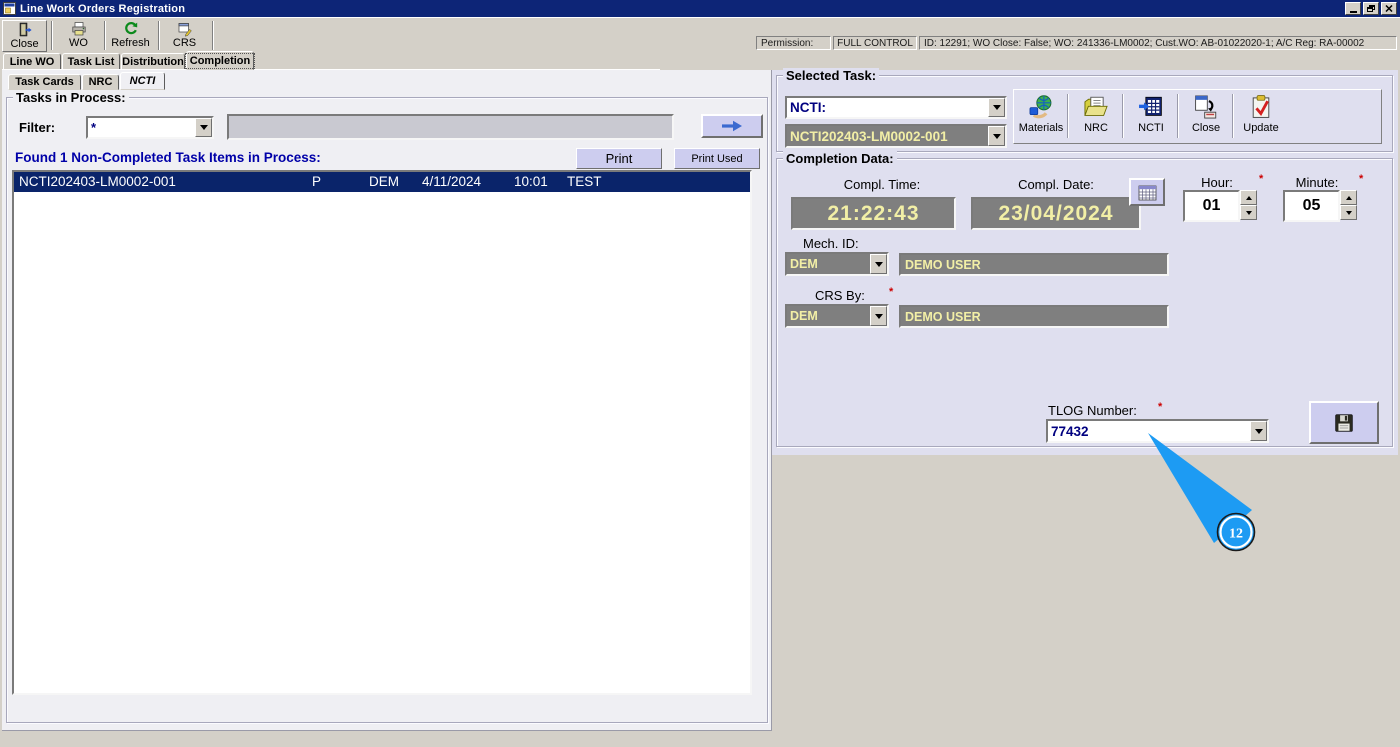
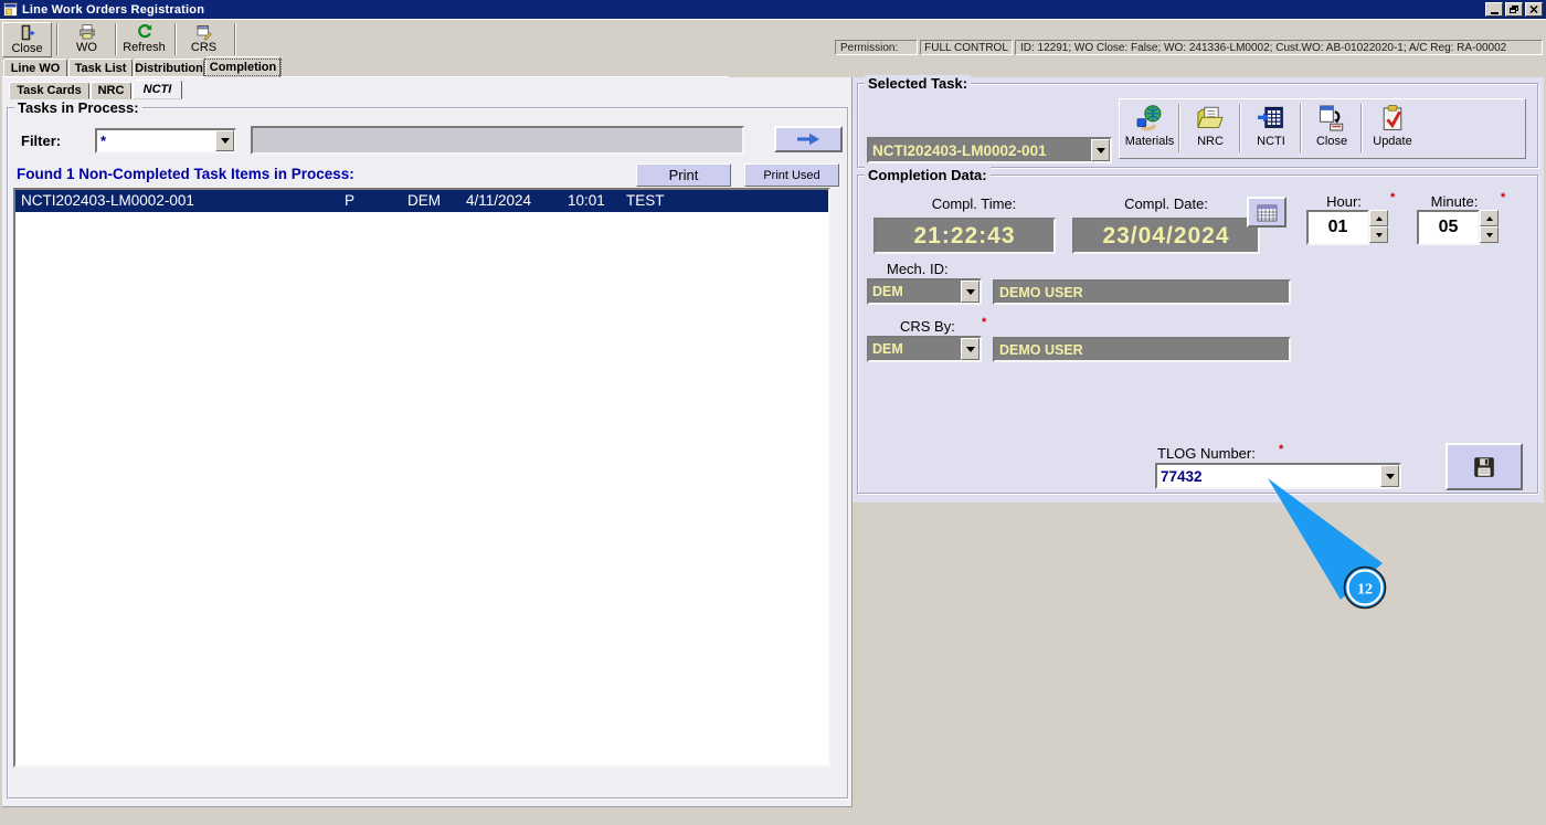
  Line Work Orders Registration
  Close
  WO
  Refresh
  CRS
  Permission:
  FULL CONTROL
  ID: 12291; WO Close: False; WO: 241336-LM0002; Cust.WO: AB-01022020-1; A/C Reg: RA-00002
  Line WO
  Task List
  Distribution
  Completion
  Task Cards
  NRC
  NCTI
  Tasks in Process:
  Filter:
  *
  Found 1 Non-Completed Task Items in Process:
  Print
  Print Used
  NCTI202403-LM0002-001
  P
  DEM
  4/11/2024
  10:01
  TEST
  Selected Task:
- NCTI:
  NCTI202403-LM0002-001
  Materials
  NRC
  NCTI
  Close
  Update
  Completion Data:
  Compl. Time:
  21:22:43
  Compl. Date:
  23/04/2024
  Hour:
  *
  01
  Minute:
  *
  05
  Mech. ID:
  DEM
  DEMO USER
  CRS By:
  *
  DEM
  DEMO USER
  TLOG Number:
  *
  77432
  12
